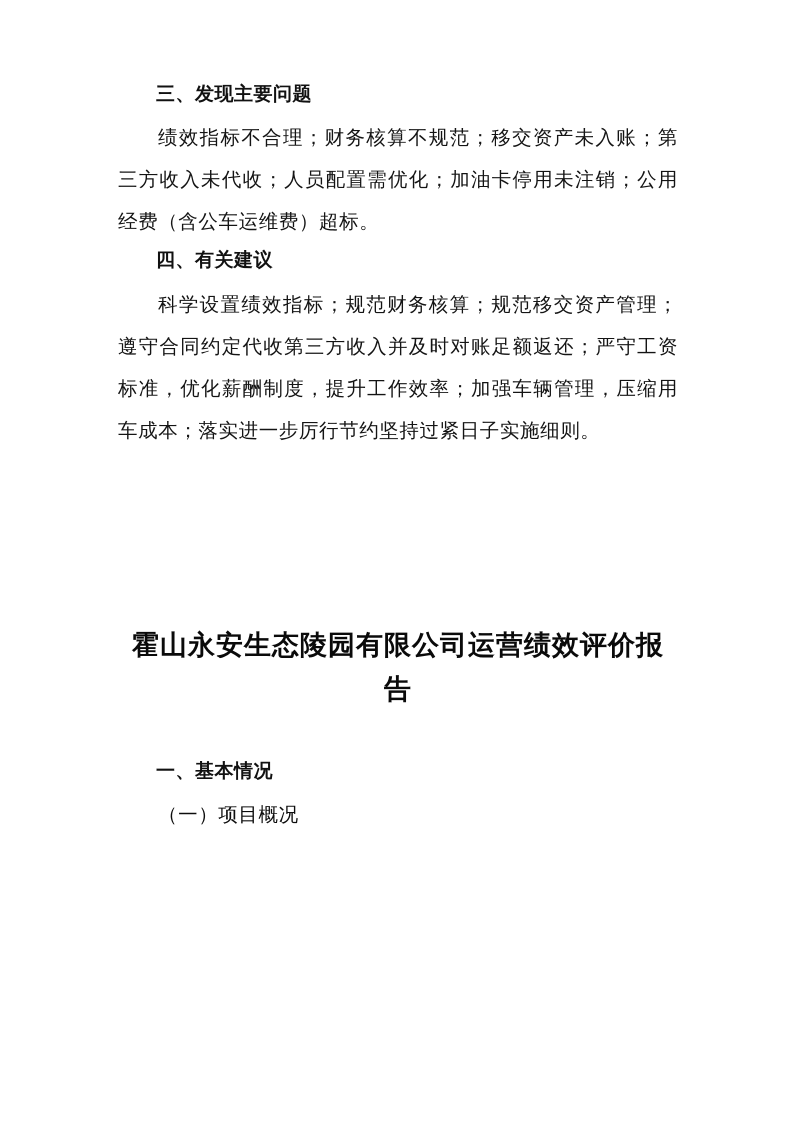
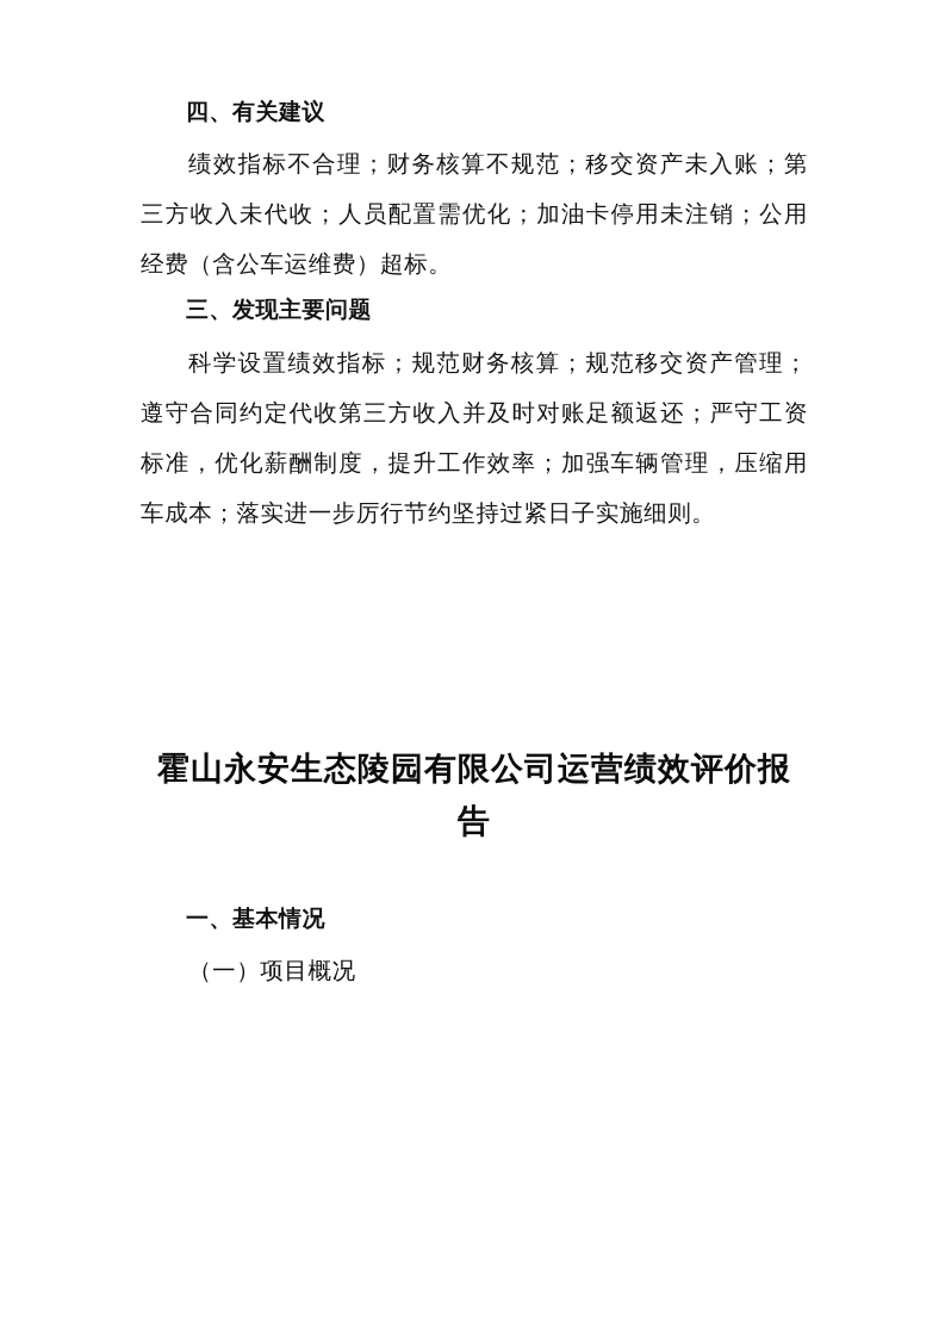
- 三、发现主要问题
+ 四、有关建议
  绩效指标不合理；财务核算不规范；移交资产未入账；第三方收入未代收；人员配置需优化；加油卡停用未注销；公用经费（含公车运维费）超标。
- 四、有关建议
+ 三、发现主要问题
  科学设置绩效指标；规范财务核算；规范移交资产管理；遵守合同约定代收第三方收入并及时对账足额返还；严守工资标准，优化薪酬制度，提升工作效率；加强车辆管理，压缩用车成本；落实进一步厉行节约坚持过紧日子实施细则。
  霍山永安生态陵园有限公司运营绩效评价报告
  一、基本情况
  （一）项目概况
